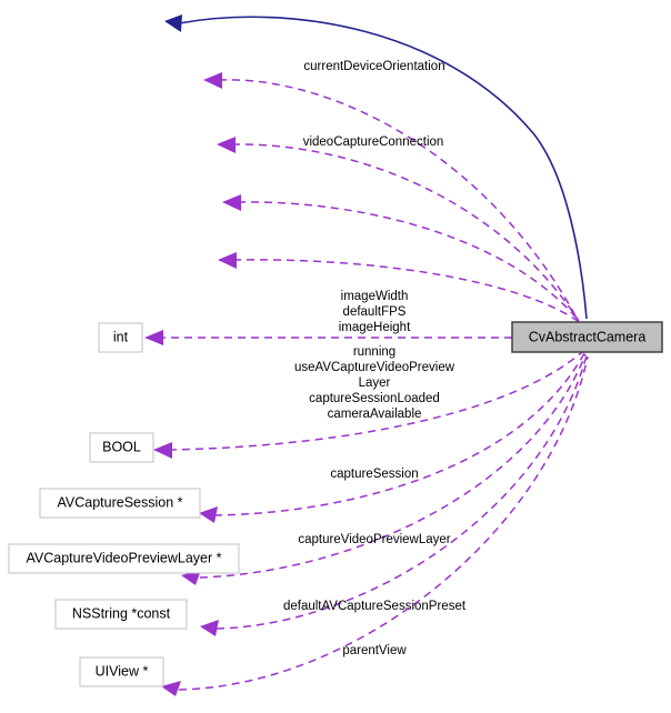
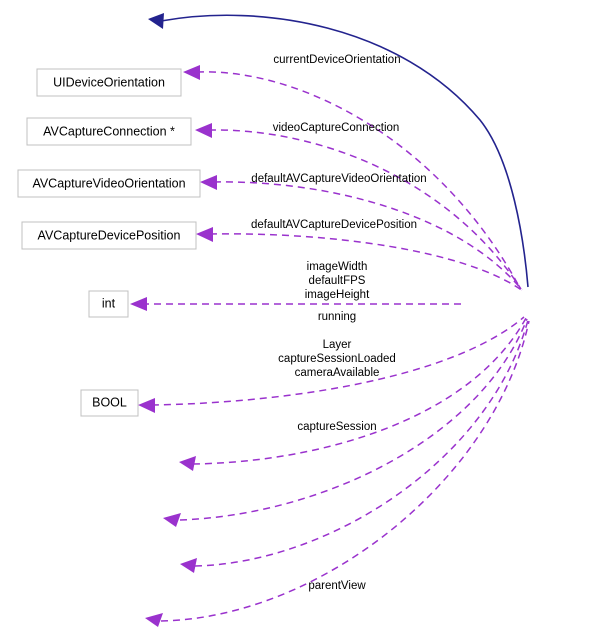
  currentDeviceOrientation
  videoCaptureConnection
+ defaultAVCaptureVideoOrientation
+ defaultAVCaptureDevicePosition
  imageWidth
  defaultFPS
  imageHeight
  running
- useAVCaptureVideoPreview
  Layer
  captureSessionLoaded
  cameraAvailable
  captureSession
- captureVideoPreviewLayer
- defaultAVCaptureSessionPreset
  parentView
+ UIDeviceOrientation
+ AVCaptureConnection *
+ AVCaptureVideoOrientation
+ AVCaptureDevicePosition
  int
  BOOL
- AVCaptureSession *
- AVCaptureVideoPreviewLayer *
- NSString *const
- UIView *
- CvAbstractCamera
